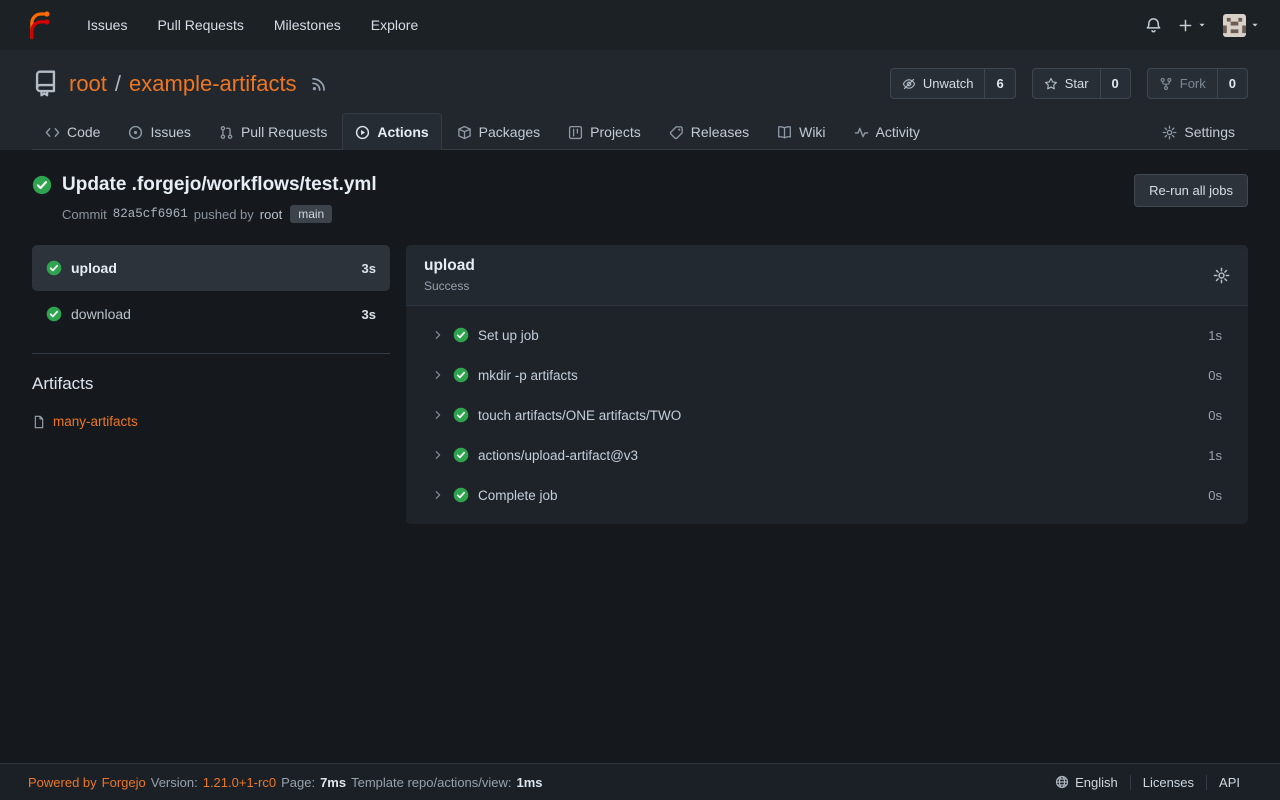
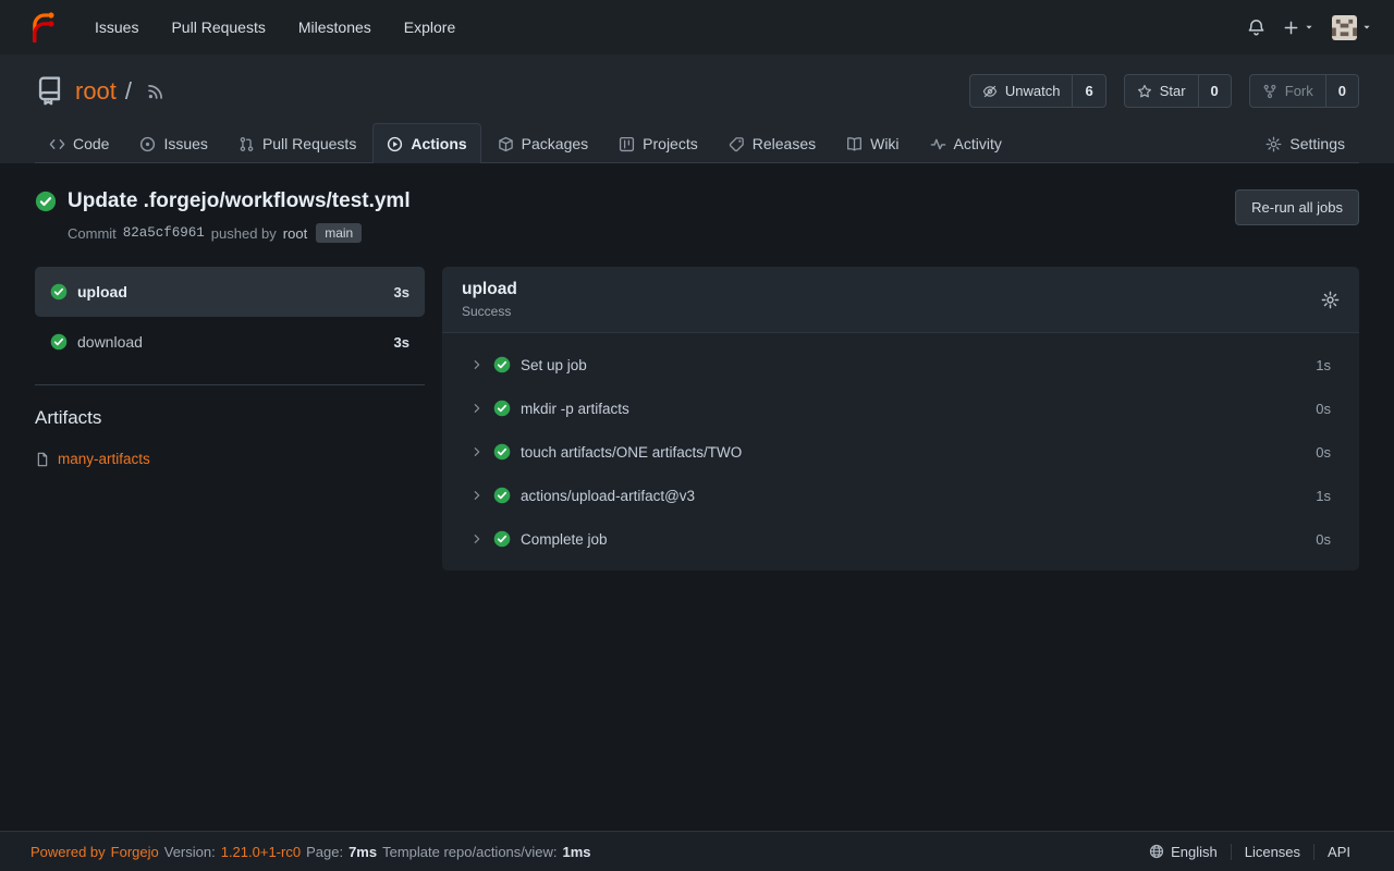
  Issues
  Pull Requests
  Milestones
  Explore
  root
  /
- example-artifacts
  Unwatch
  6
  Star
  0
  Fork
  0
  Code
  Issues
  Pull Requests
  Actions
  Packages
  Projects
  Releases
  Wiki
  Activity
  Settings
  Update .forgejo/workflows/test.yml
  Commit
  82a5cf6961
  pushed by
  root
  main
  Re-run all jobs
  upload
  3s
  download
  3s
  Artifacts
  many-artifacts
  upload
  Success
  Set up job
  1s
  mkdir -p artifacts
  0s
  touch artifacts/ONE artifacts/TWO
  0s
  actions/upload-artifact@v3
  1s
  Complete job
  0s
  Powered by
  Forgejo
  Version:
  1.21.0+1-rc0
  Page:
  7ms
  Template repo/actions/view:
  1ms
  English
  Licenses
  API
